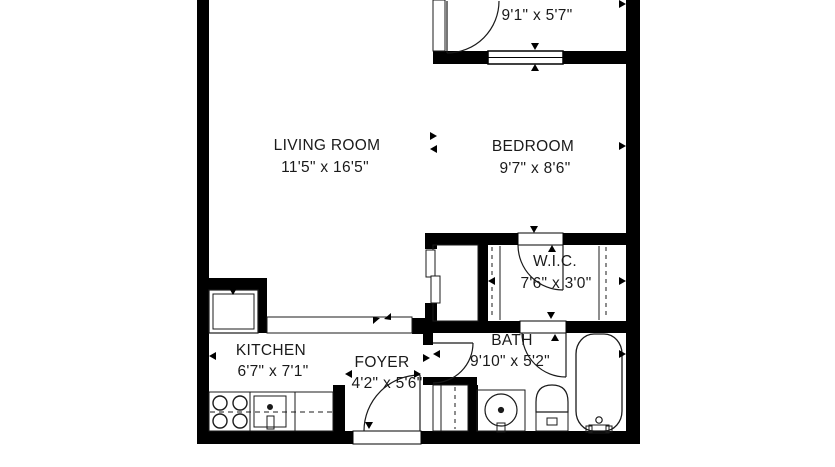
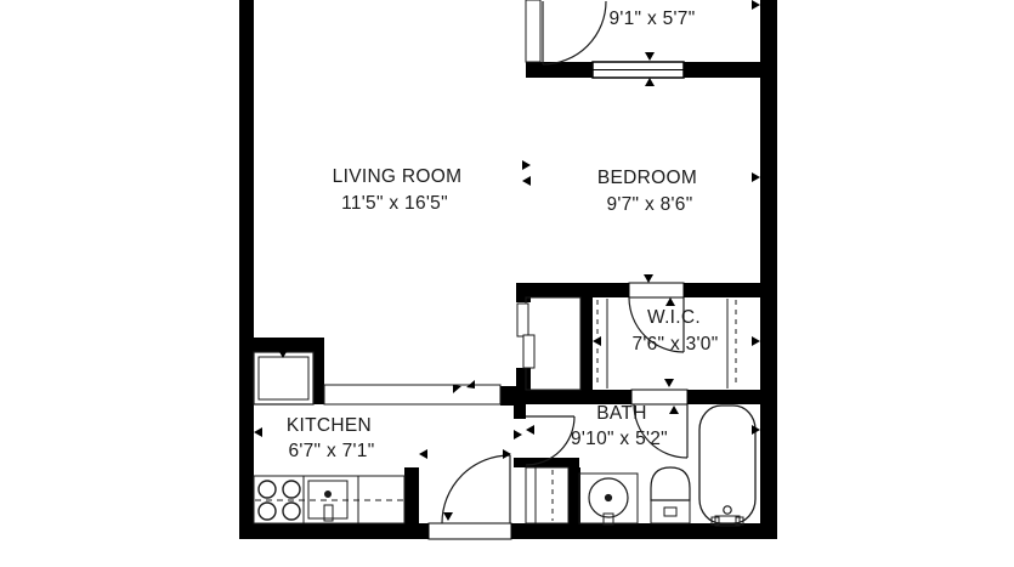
  LIVING ROOM
  11'5" x 16'5"
  BEDROOM
  9'7" x 8'6"
  9'1" x 5'7"
  W.I.C.
  7'6" x 3'0"
  BATH
  9'10" x 5'2"
  KITCHEN
  6'7" x 7'1"
- FOYER
- 4'2" x 5'6"
